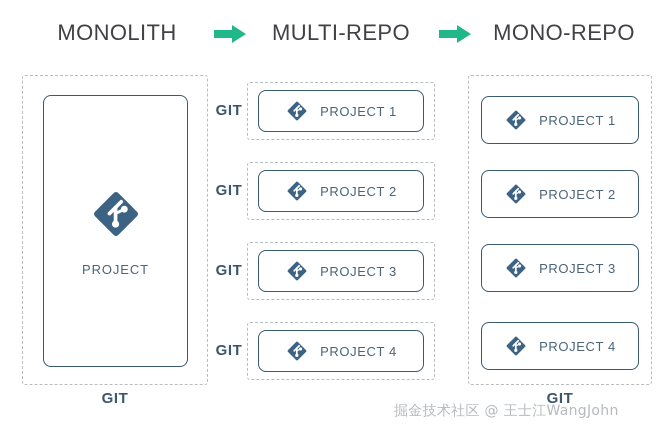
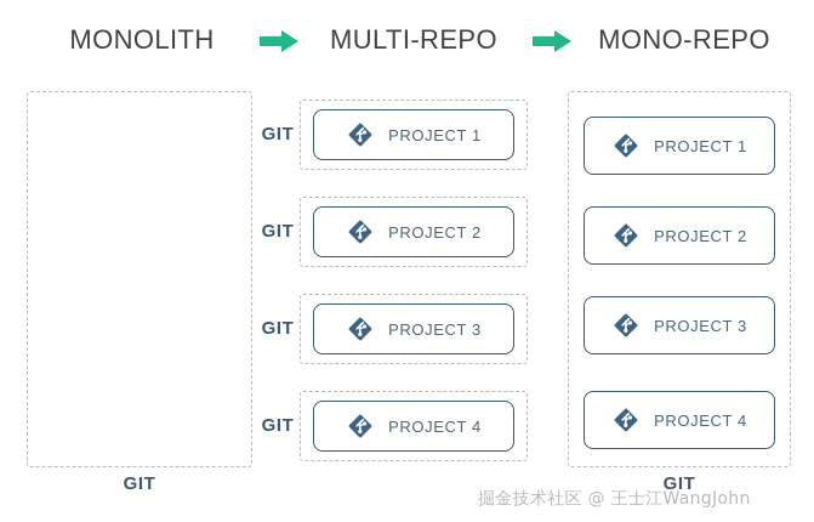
  MONOLITH
  MULTI-REPO
  MONO-REPO
- PROJECT
  GIT
  GIT
  PROJECT 1
  GIT
  PROJECT 2
  GIT
  PROJECT 3
  GIT
  PROJECT 4
  PROJECT 1
  PROJECT 2
  PROJECT 3
  PROJECT 4
  GIT
  掘金技术社区 @ 王士江WangJohn
